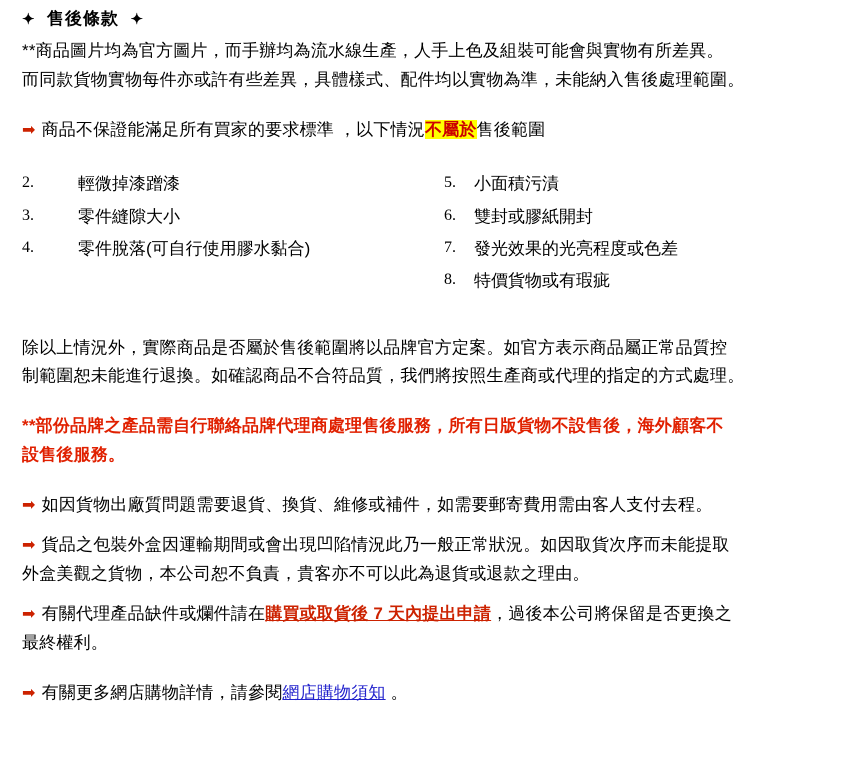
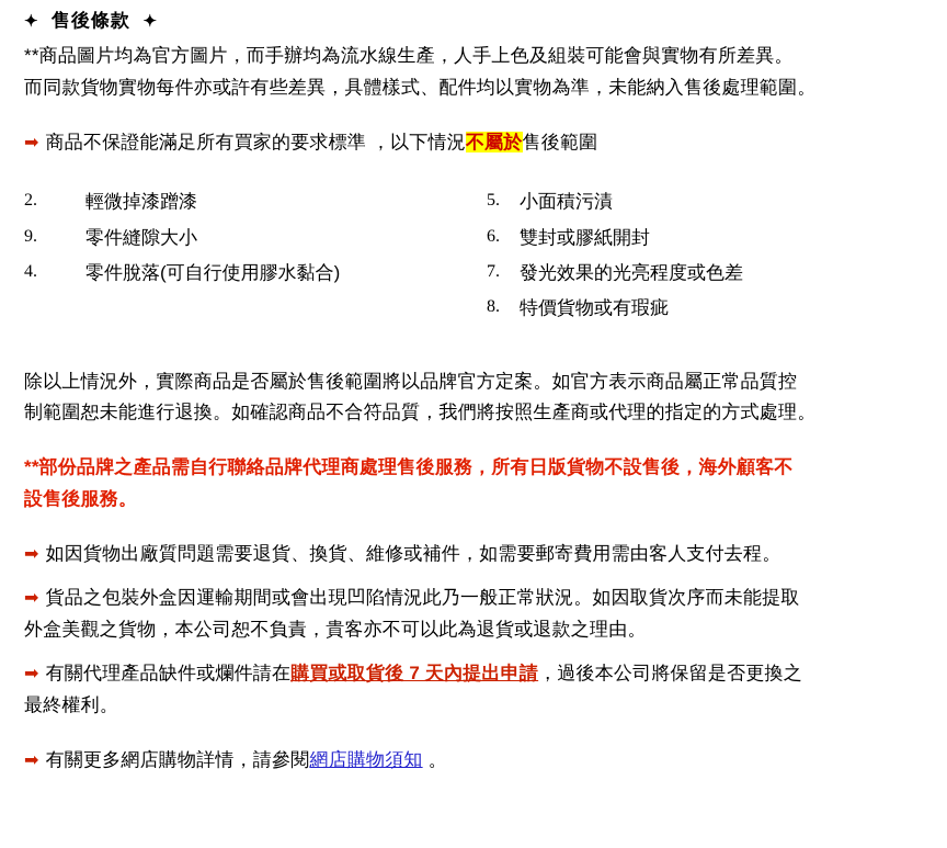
  ✦ 售後條款 ✦
  **商品圖片均為官方圖片，而手辦均為流水線生產，人手上色及組裝可能會與實物有所差異。
  而同款貨物實物每件亦或許有些差異，具體樣式、配件均以實物為準，未能納入售後處理範圍。
  ➡ 商品不保證能滿足所有買家的要求標準 ，以下情況不屬於售後範圍
  2.
  輕微掉漆蹭漆
- 3.
+ 9.
  零件縫隙大小
  4.
  零件脫落(可自行使用膠水黏合)
  5.
  小面積污漬
  6.
  雙封或膠紙開封
  7.
  發光效果的光亮程度或色差
  8.
  特價貨物或有瑕疵
  除以上情況外，實際商品是否屬於售後範圍將以品牌官方定案。如官方表示商品屬正常品質控
  制範圍恕未能進行退換。如確認商品不合符品質，我們將按照生產商或代理的指定的方式處理。
  **部份品牌之產品需自行聯絡品牌代理商處理售後服務，所有日版貨物不設售後，海外顧客不
  設售後服務。
  ➡ 如因貨物出廠質問題需要退貨、換貨、維修或補件，如需要郵寄費用需由客人支付去程。
  ➡ 貨品之包裝外盒因運輸期間或會出現凹陷情況此乃一般正常狀況。如因取貨次序而未能提取
  外盒美觀之貨物，本公司恕不負責，貴客亦不可以此為退貨或退款之理由。
  ➡ 有關代理產品缺件或爛件請在購買或取貨後 7 天內提出申請，過後本公司將保留是否更換之
  最終權利。
  ➡ 有關更多網店購物詳情，請參閱網店購物須知 。
